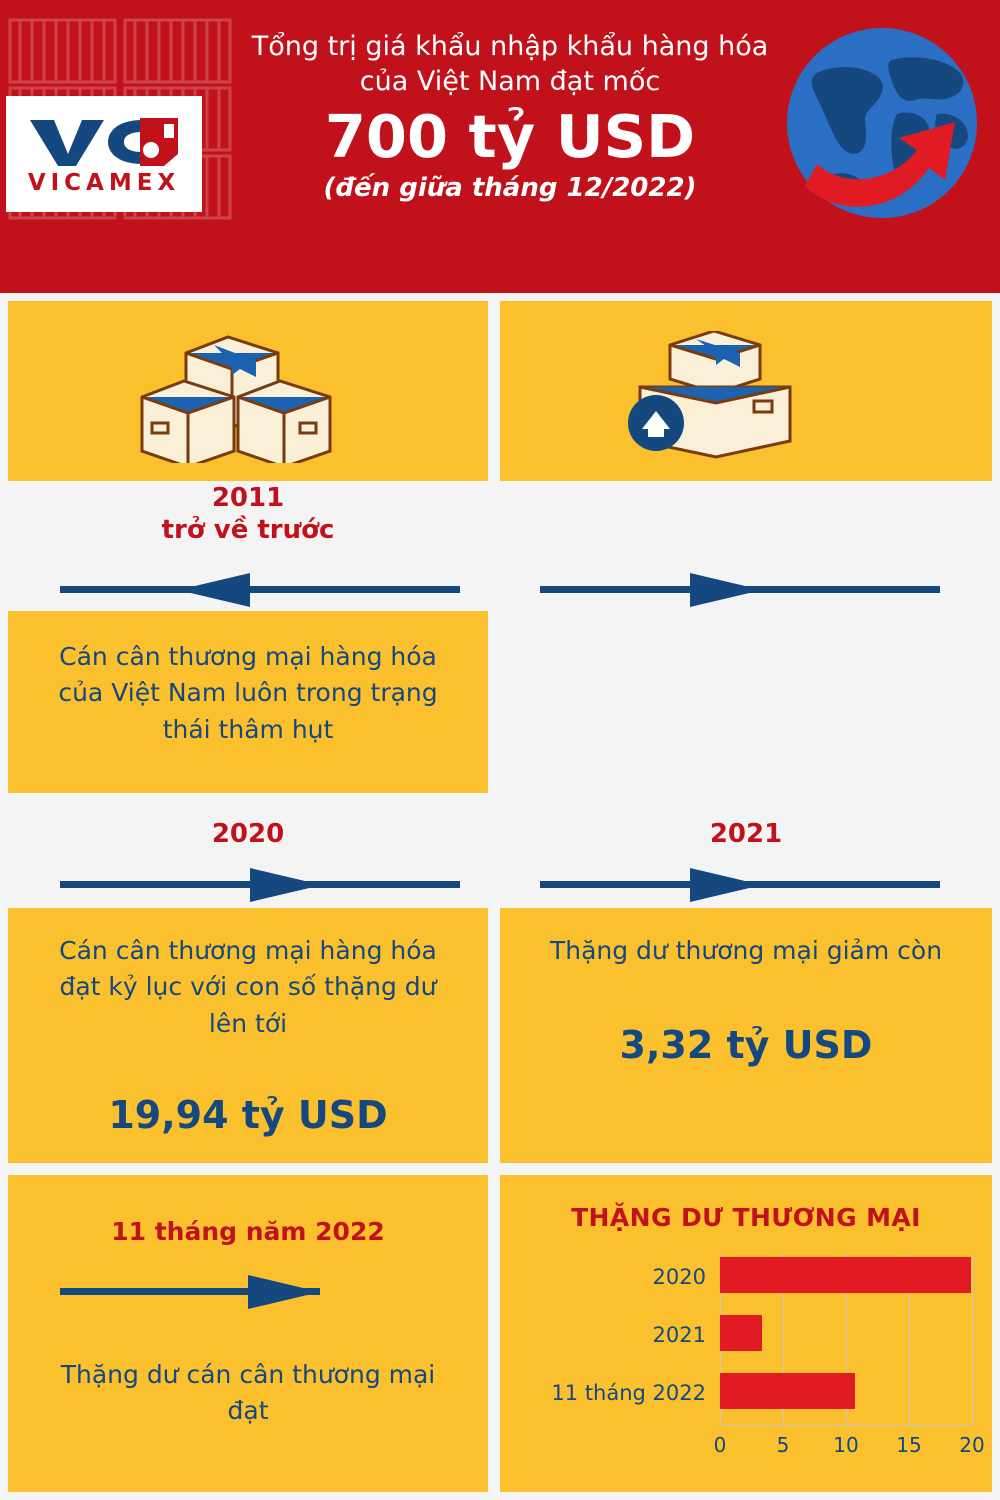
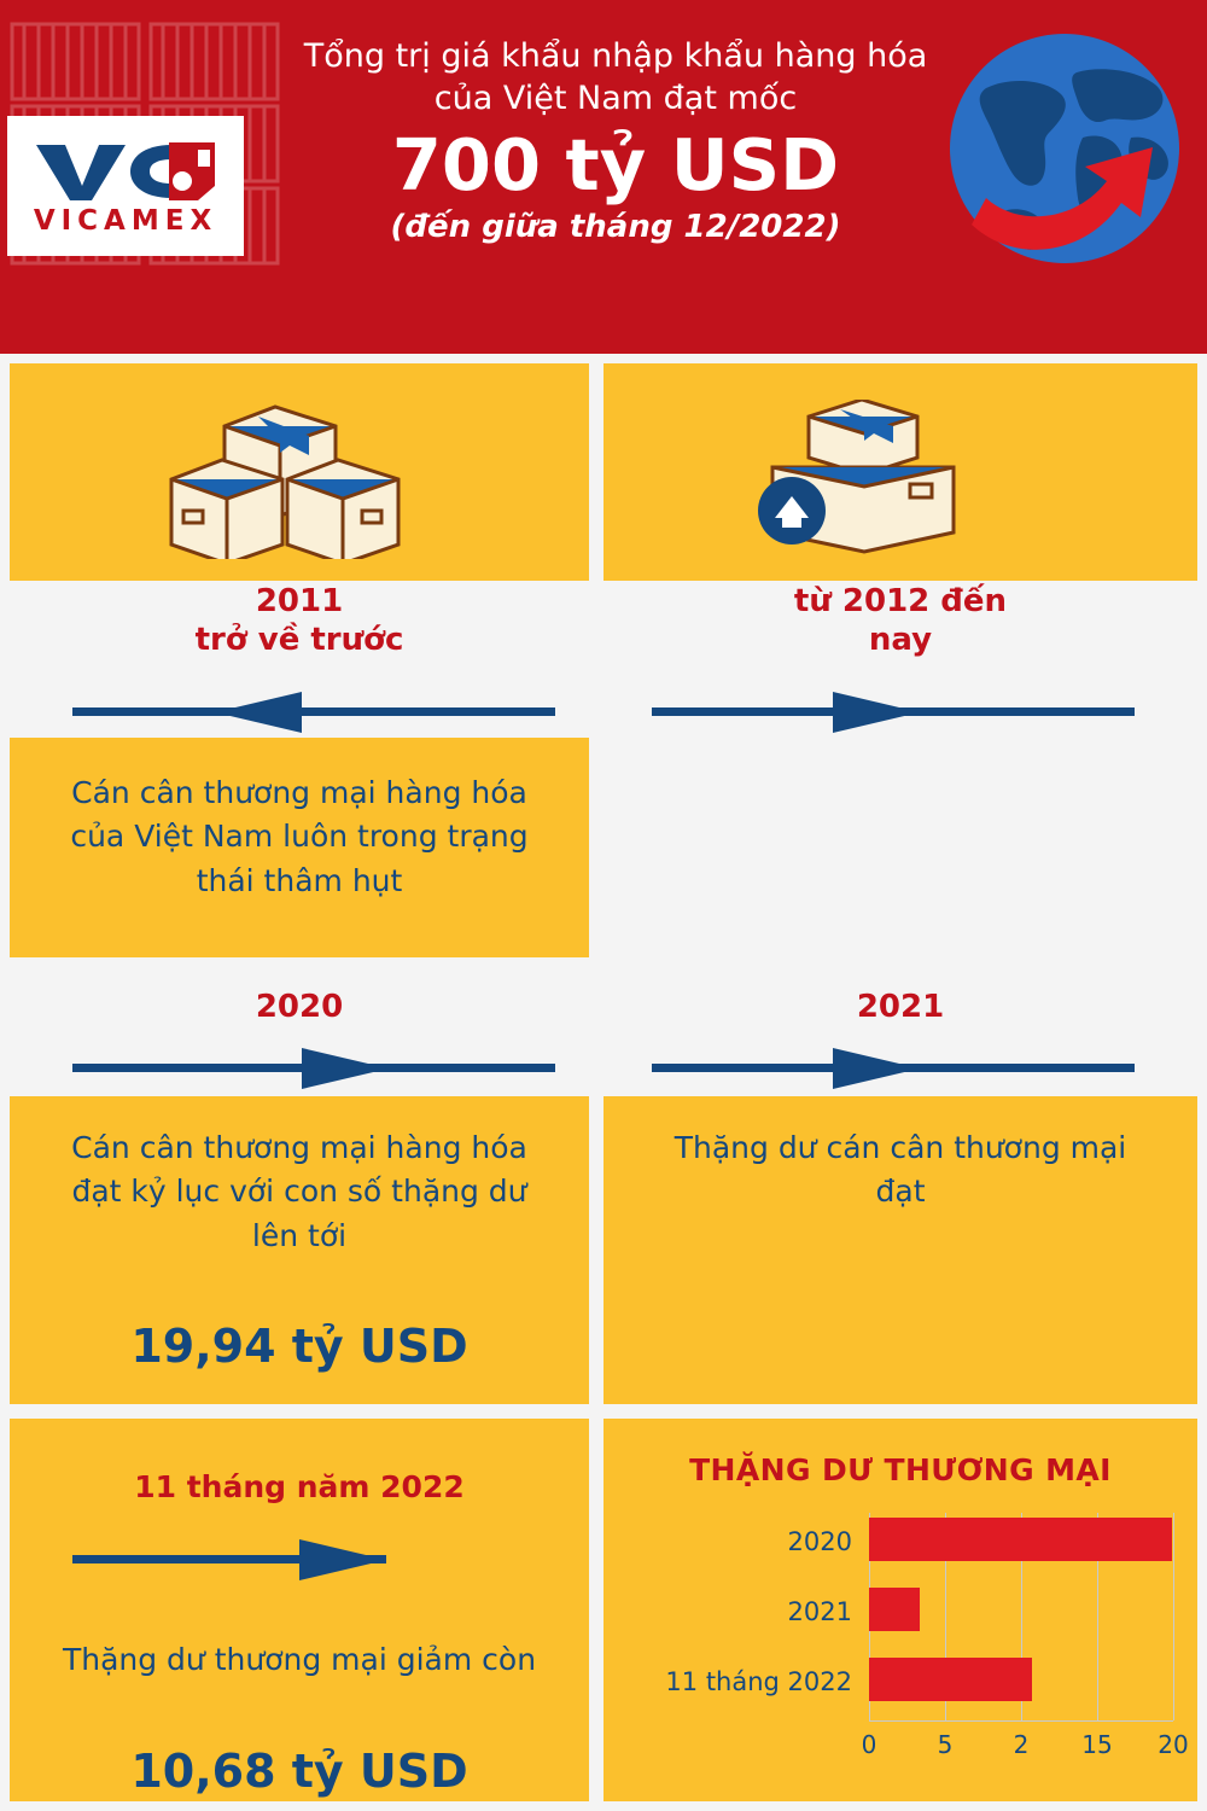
  VICAMEX
  Tổng trị giá khẩu nhập khẩu hàng hóa
  của Việt Nam đạt mốc
  700 tỷ USD
  (đến giữa tháng 12/2022)
  2011
  trở về trước
+ từ 2012 đến
+ nay
  Cán cân thương mại hàng hóa của Việt Nam luôn trong trạng thái thâm hụt
  2020
  2021
  Cán cân thương mại hàng hóa đạt kỷ lục với con số thặng dư lên tới
  19,94 tỷ USD
- Thặng dư thương mại giảm còn
+ Thặng dư cán cân thương mại đạt
- 3,32 tỷ USD
  11 tháng năm 2022
- Thặng dư cán cân thương mại đạt
+ Thặng dư thương mại giảm còn
+ 10,68 tỷ USD
  THẶNG DƯ THƯƠNG MẠI
  2020
  2021
  11 tháng 2022
  0
  5
- 10
+ 2
  15
  20
